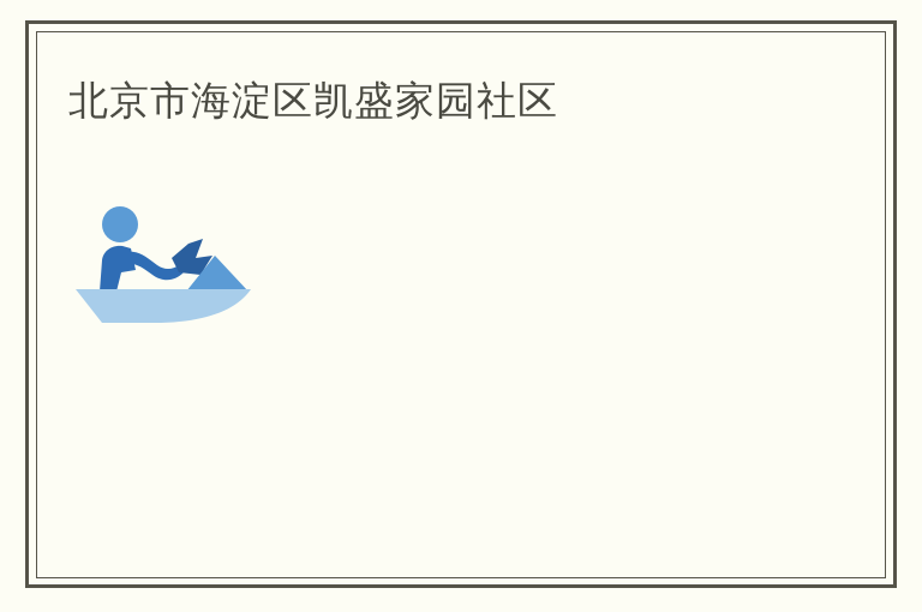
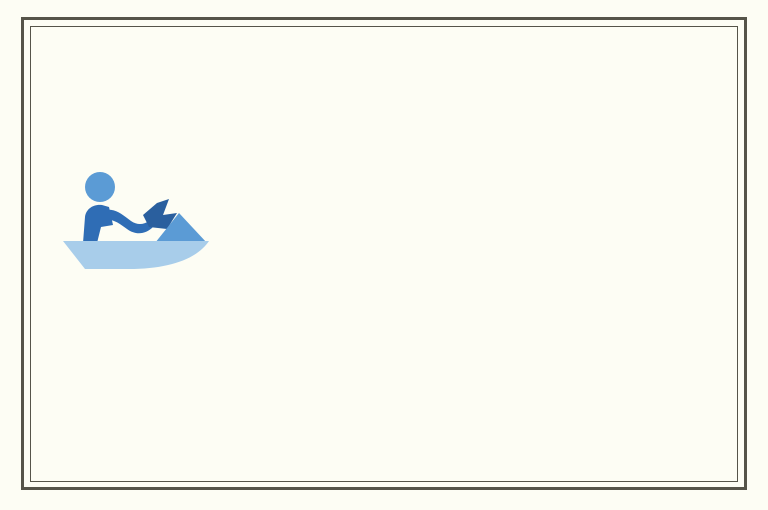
- 北京市海淀区凯盛家园社区
